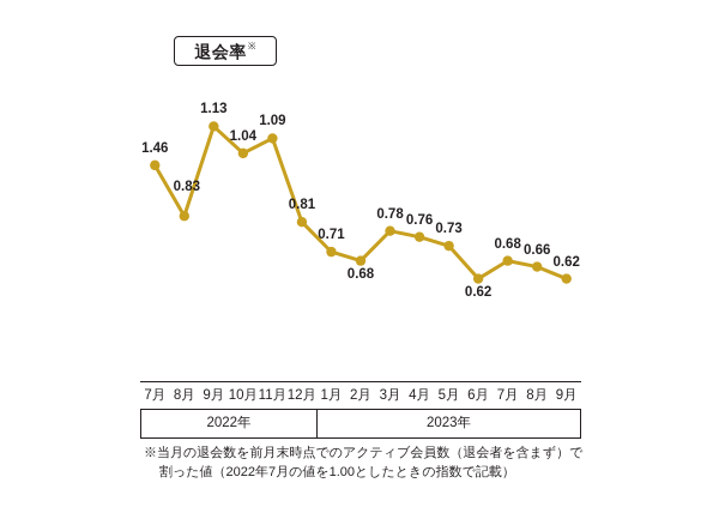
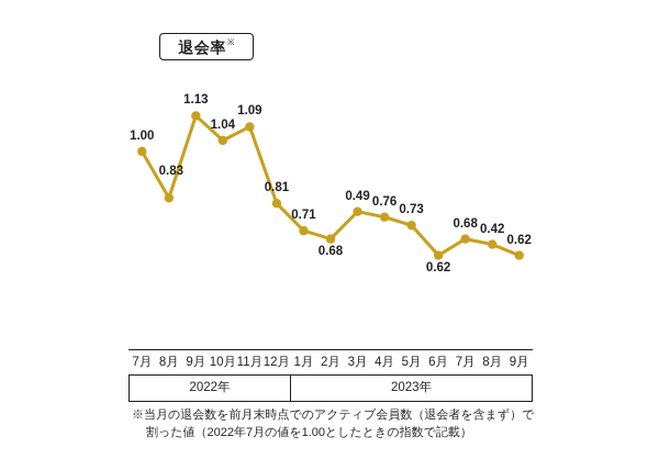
  退会率
  ※
- 1.46
+ 1.00
  0.83
  1.13
  1.04
  1.09
  0.81
  0.71
  0.68
- 0.78
+ 0.49
  0.76
  0.73
  0.62
  0.68
- 0.66
+ 0.42
  0.62
  7月
  8月
  9月
  10月
  11月
  12月
  1月
  2月
  3月
  4月
  5月
  6月
  7月
  8月
  9月
  2022年
  2023年
  ※当月の退会数を前月末時点でのアクティブ会員数（退会者を含まず）で
  割った値（2022年7月の値を1.00としたときの指数で記載）
